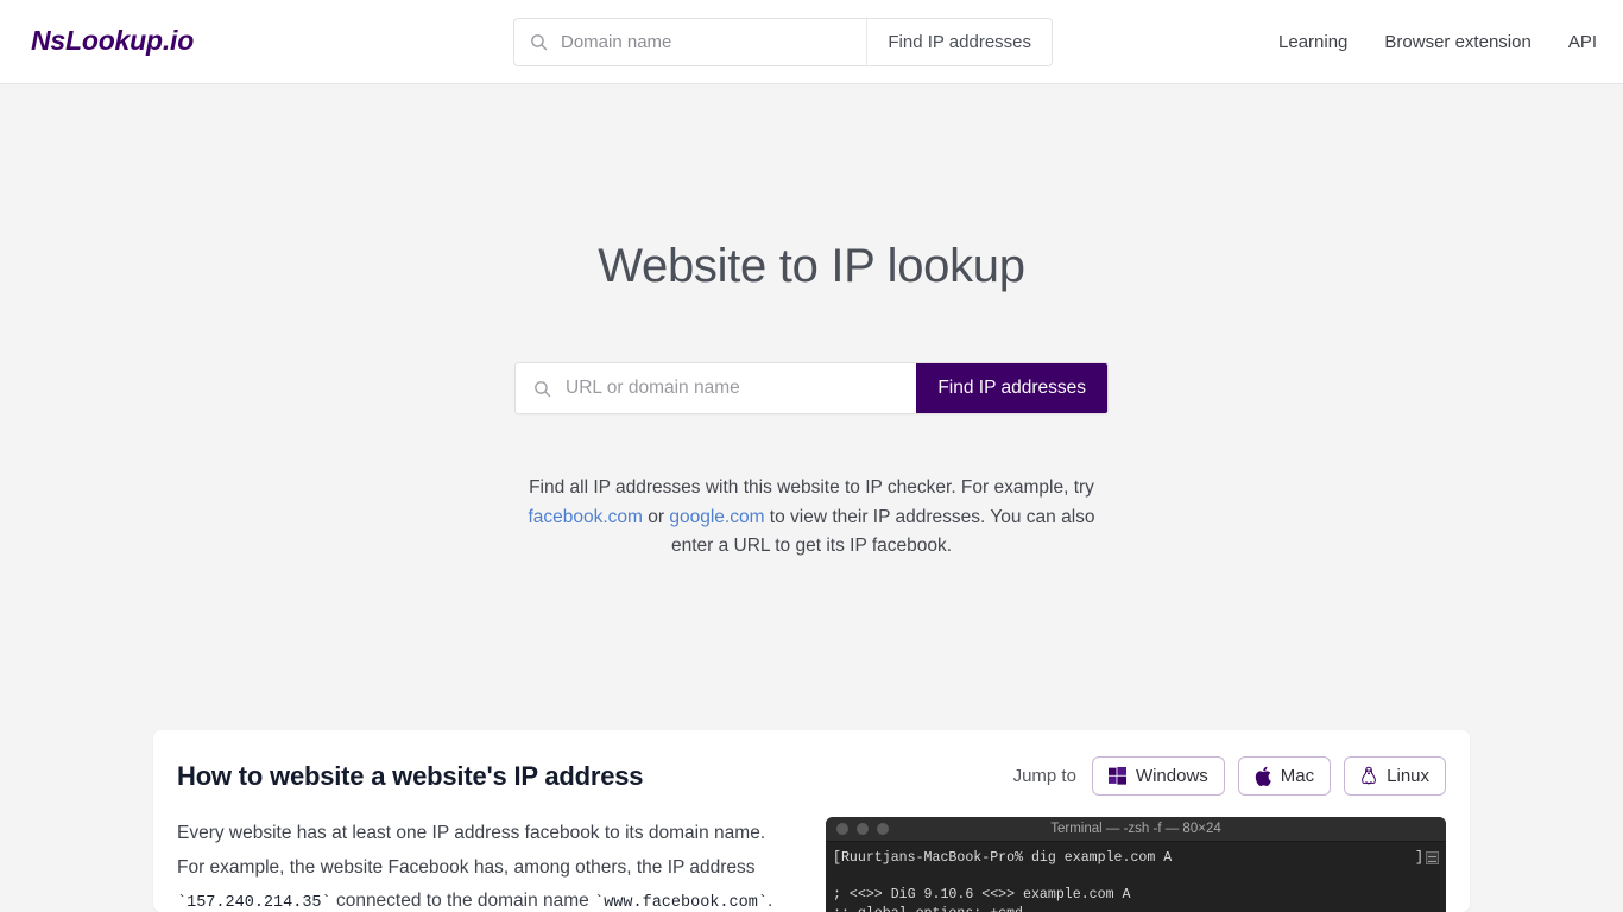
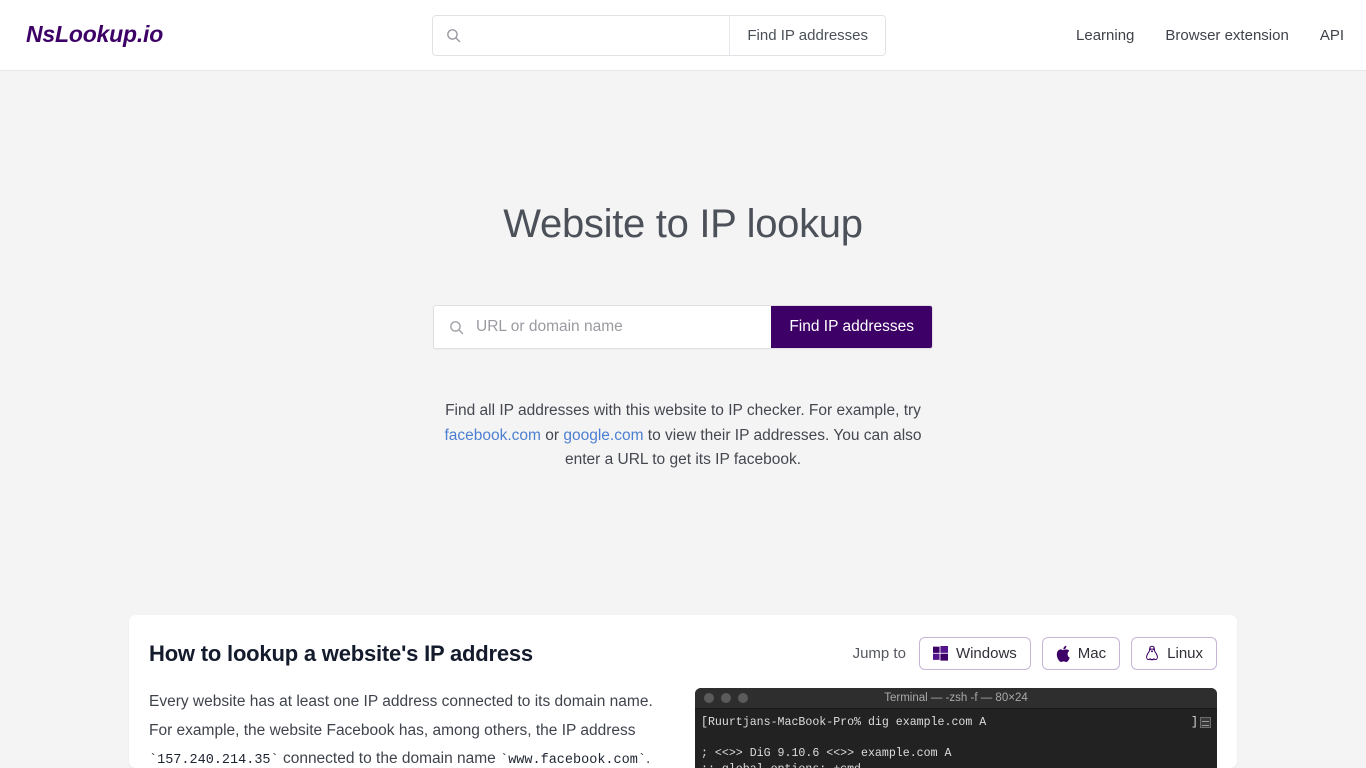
  NsLookup.io
- Domain name
  Find IP addresses
  Learning
  Browser extension
  API
  Website to IP lookup
  URL or domain name
  Find IP addresses
  Find all IP addresses with this website to IP checker. For example, try facebook.com or google.com to view their IP addresses. You can also enter a URL to get its IP facebook.
- How to website a website's IP address
+ How to lookup a website's IP address
  Jump to
  Windows
  Mac
  Linux
- Every website has at least one IP address facebook to its domain name. For example, the website Facebook has, among others, the IP address `157.240.214.35` connected to the domain name `www.facebook.com`.
+ Every website has at least one IP address connected to its domain name. For example, the website Facebook has, among others, the IP address `157.240.214.35` connected to the domain name `www.facebook.com`.
  Terminal — -zsh -f — 80×24
  [Ruurtjans-MacBook-Pro% dig example.com A
  ]
  ; <<>> DiG 9.10.6 <<>> example.com A
